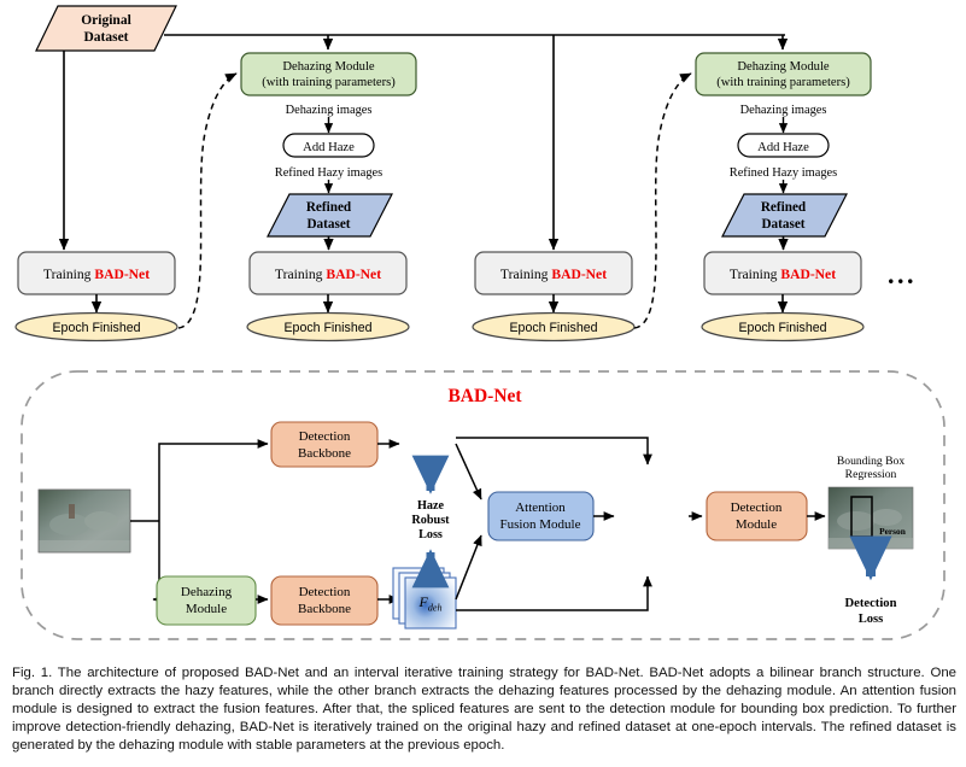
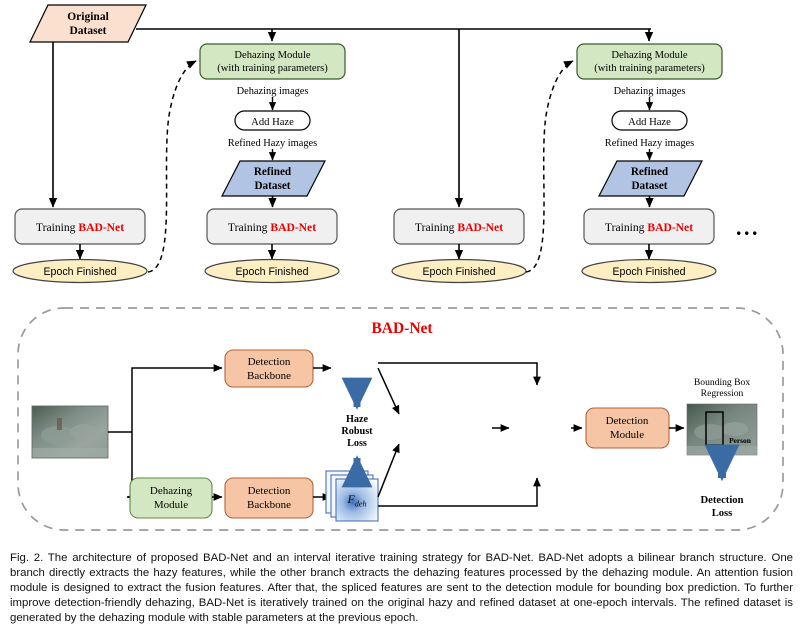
  Original
  Dataset
  Dehazing Module
  (with training parameters)
  Dehazing images
  Add Haze
  Refined Hazy images
  Refined
  Dataset
  Dehazing Module
  (with training parameters)
  Dehazing images
  Add Haze
  Refined Hazy images
  Refined
  Dataset
  Training BAD-Net
  Epoch Finished
  Training BAD-Net
  Epoch Finished
  Training BAD-Net
  Epoch Finished
  Training BAD-Net
  Epoch Finished
  ...
  BAD-Net
  Detection
  Backbone
  Dehazing
  Module
  Detection
  Backbone
  Fdeh
  Haze
  Robust
  Loss
- Attention
- Fusion Module
  Detection
  Module
  Bounding Box
  Regression
  Person
  Detection
  Loss
- Fig. 1. The architecture of proposed BAD-Net and an interval iterative training strategy for BAD-Net. BAD-Net adopts a bilinear branch structure. One branch directly extracts the hazy features, while the other branch extracts the dehazing features processed by the dehazing module. An attention fusion module is designed to extract the fusion features. After that, the spliced features are sent to the detection module for bounding box prediction. To further improve detection-friendly dehazing, BAD-Net is iteratively trained on the original hazy and refined dataset at one-epoch intervals. The refined dataset is generated by the dehazing module with stable parameters at the previous epoch.
+ Fig. 2. The architecture of proposed BAD-Net and an interval iterative training strategy for BAD-Net. BAD-Net adopts a bilinear branch structure. One branch directly extracts the hazy features, while the other branch extracts the dehazing features processed by the dehazing module. An attention fusion module is designed to extract the fusion features. After that, the spliced features are sent to the detection module for bounding box prediction. To further improve detection-friendly dehazing, BAD-Net is iteratively trained on the original hazy and refined dataset at one-epoch intervals. The refined dataset is generated by the dehazing module with stable parameters at the previous epoch.
